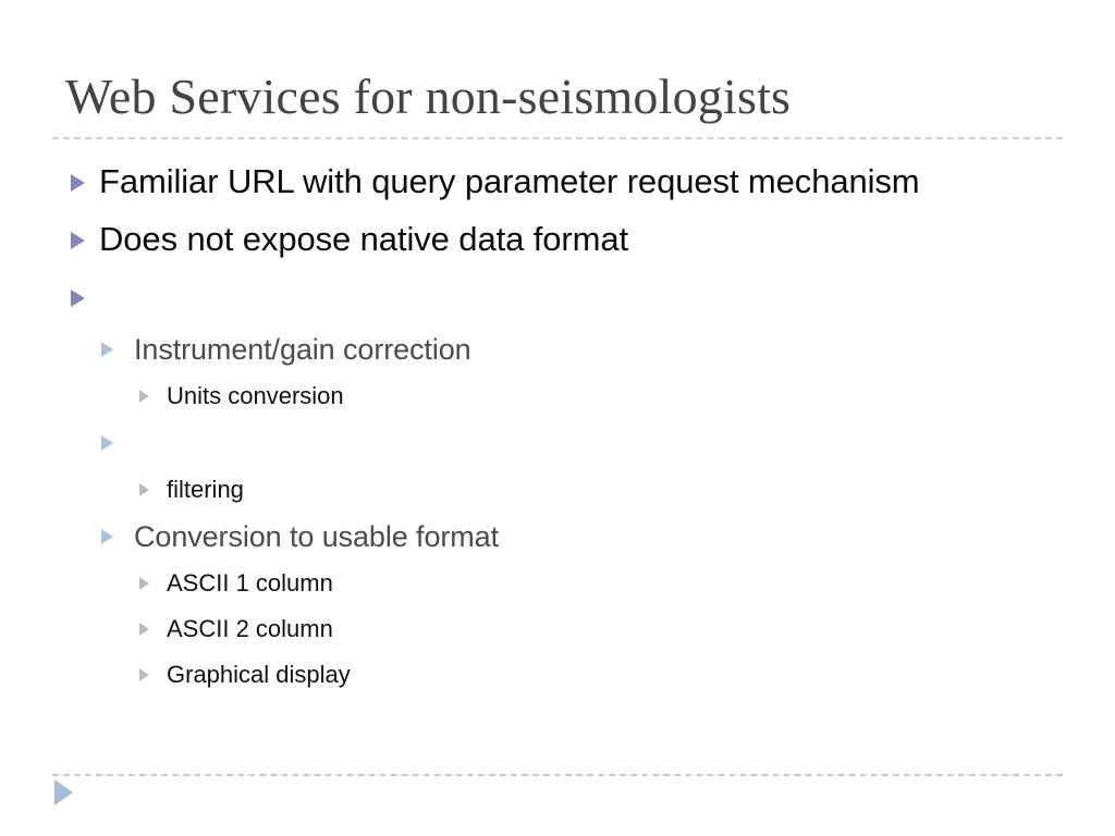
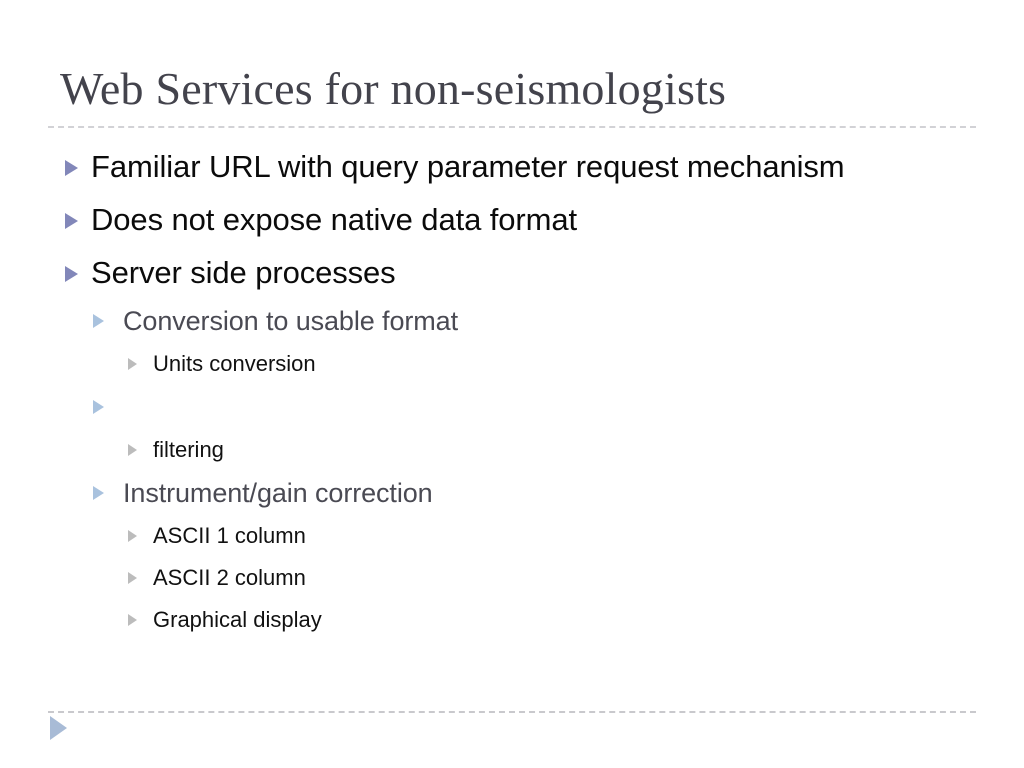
  Web Services for non-seismologists
  Familiar URL with query parameter request mechanism
  Does not expose native data format
+ Server side processes
- Instrument/gain correction
+ Conversion to usable format
  Units conversion
  filtering
- Conversion to usable format
+ Instrument/gain correction
  ASCII 1 column
  ASCII 2 column
  Graphical display
